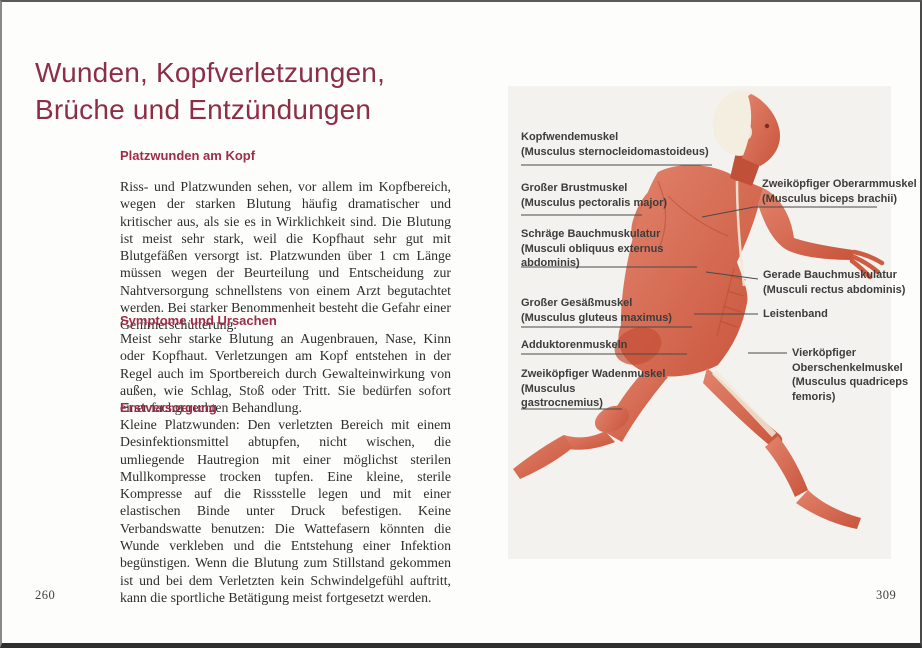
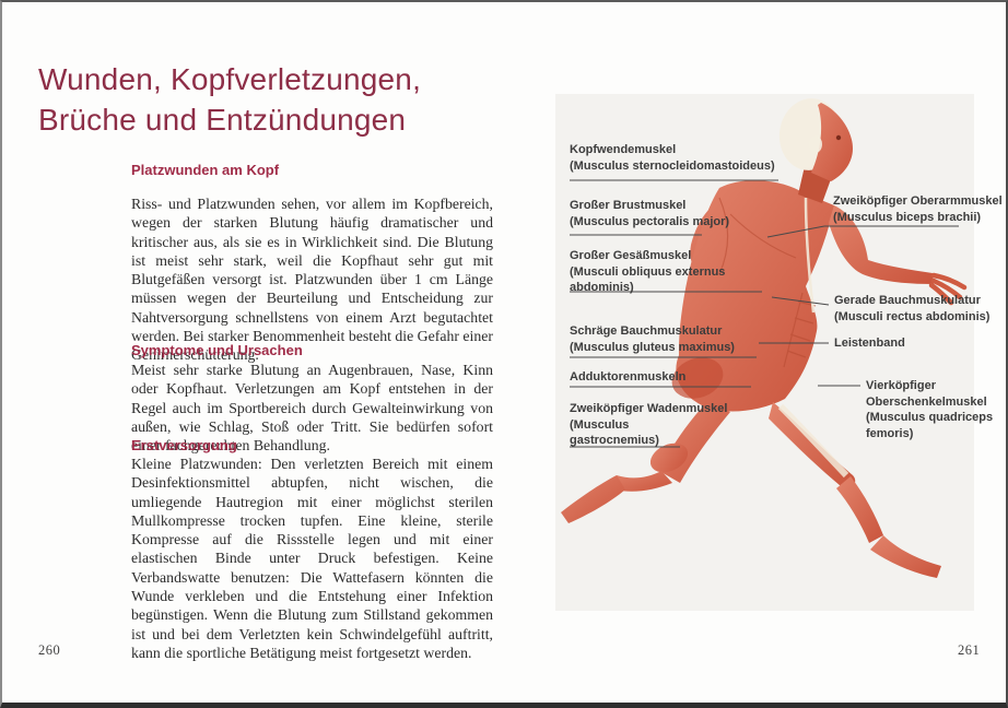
  Wunden, Kopfverletzungen,
  Brüche und Entzündungen
  Platzwunden am Kopf
  Riss- und Platzwunden sehen, vor allem im Kopfbereich, wegen der starken Blutung häufig dramatischer und kritischer aus, als sie es in Wirklichkeit sind. Die Blutung ist meist sehr stark, weil die Kopfhaut sehr gut mit Blutgefäßen versorgt ist. Platzwunden über 1 cm Länge müssen wegen der Beurteilung und Entscheidung zur Nahtversorgung schnellstens von einem Arzt begutachtet werden. Bei starker Benommenheit besteht die Gefahr einer Gehirnerschütterung.
  Symptome und Ursachen
  Meist sehr starke Blutung an Augenbrauen, Nase, Kinn oder Kopfhaut. Verletzungen am Kopf entstehen in der Regel auch im Sportbereich durch Gewalteinwirkung von außen, wie Schlag, Stoß oder Tritt. Sie bedürfen sofort einer fachgerechten Behandlung.
  Erstversorgung
  Kleine Platzwunden: Den verletzten Bereich mit einem Desinfektionsmittel abtupfen, nicht wischen, die umliegende Hautregion mit einer möglichst sterilen Mullkompresse trocken tupfen. Eine kleine, sterile Kompresse auf die Rissstelle legen und mit einer elastischen Binde unter Druck befestigen. Keine Verbandswatte benutzen: Die Wattefasern könnten die Wunde verkleben und die Entstehung einer Infektion begünstigen. Wenn die Blutung zum Stillstand gekommen ist und bei dem Verletzten kein Schwindelgefühl auftritt, kann die sportliche Betätigung meist fortgesetzt werden.
  260
  Kopfwendemuskel
  (Musculus sternocleidomastoideus)
  Großer Brustmuskel
  (Musculus pectoralis major)
- Schräge Bauchmuskulatur
+ Großer Gesäßmuskel
  (Musculi obliquus externus abdominis)
- Großer Gesäßmuskel
+ Schräge Bauchmuskulatur
  (Musculus gluteus maximus)
  Adduktorenmuskeln
  Zweiköpfiger Wadenmuskel
  (Musculus gastrocnemius)
  Zweiköpfiger Oberarmmuskel
  (Musculus biceps brachii)
  Gerade Bauchmuskulatur
  (Musculi rectus abdominis)
  Leistenband
  Vierköpfiger Oberschenkelmuskel
  (Musculus quadriceps femoris)
- 309
+ 261
